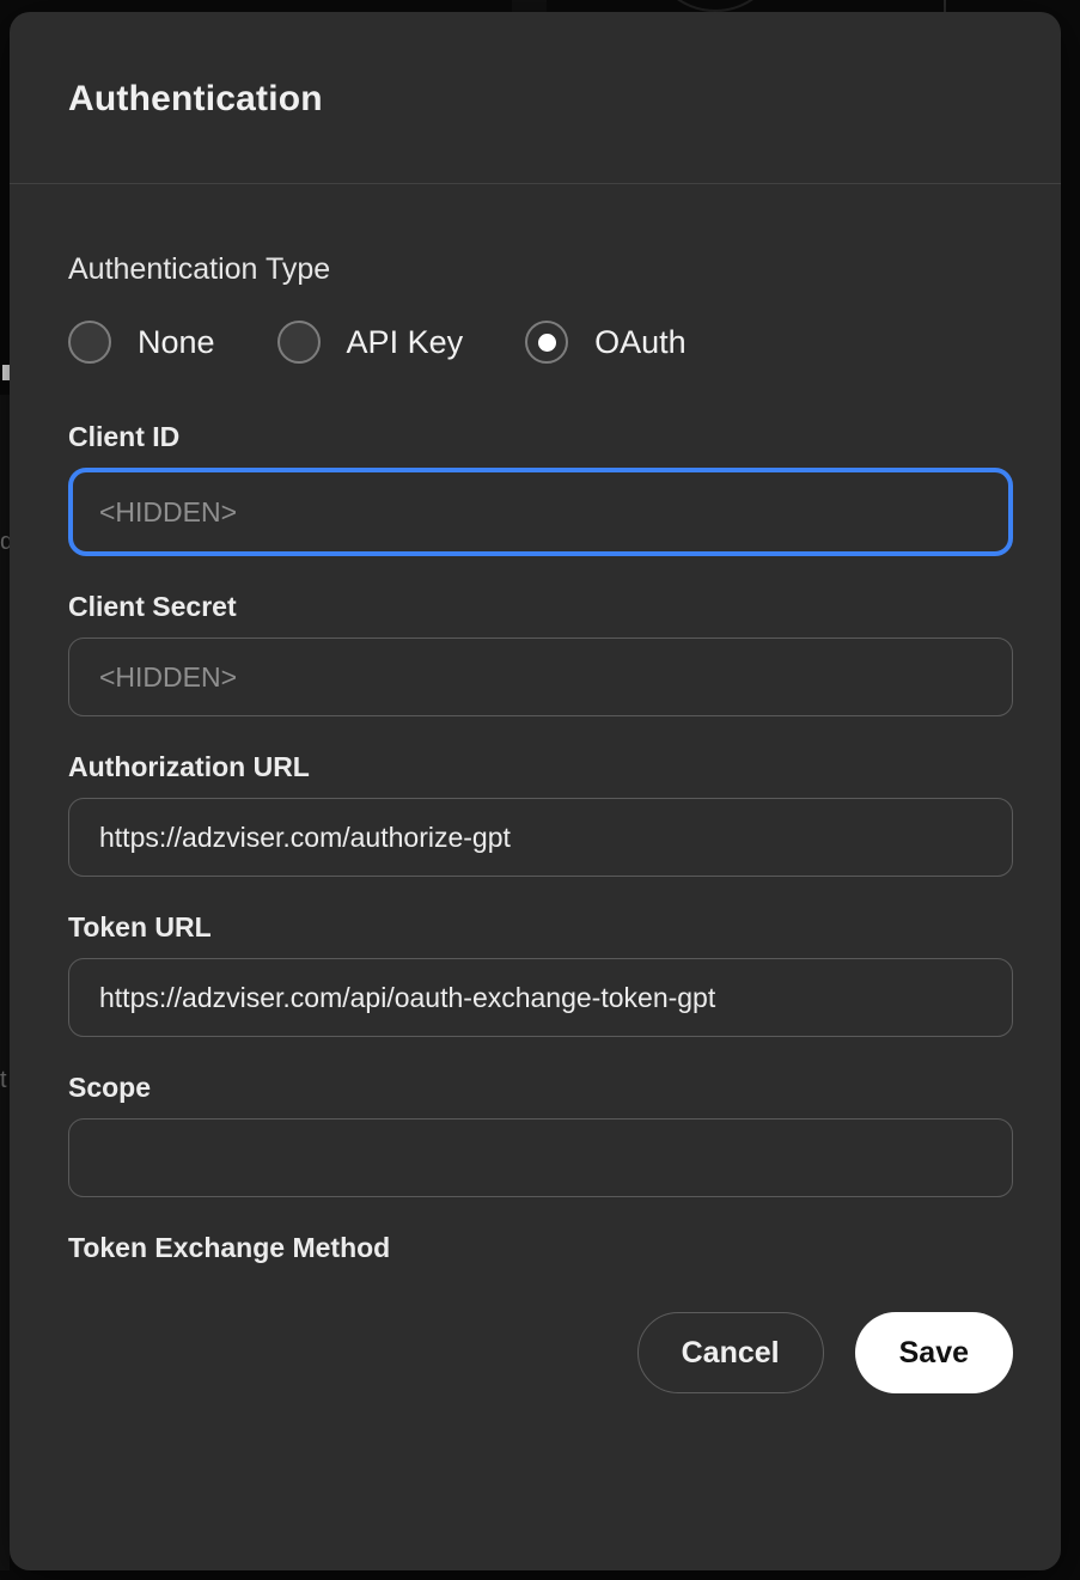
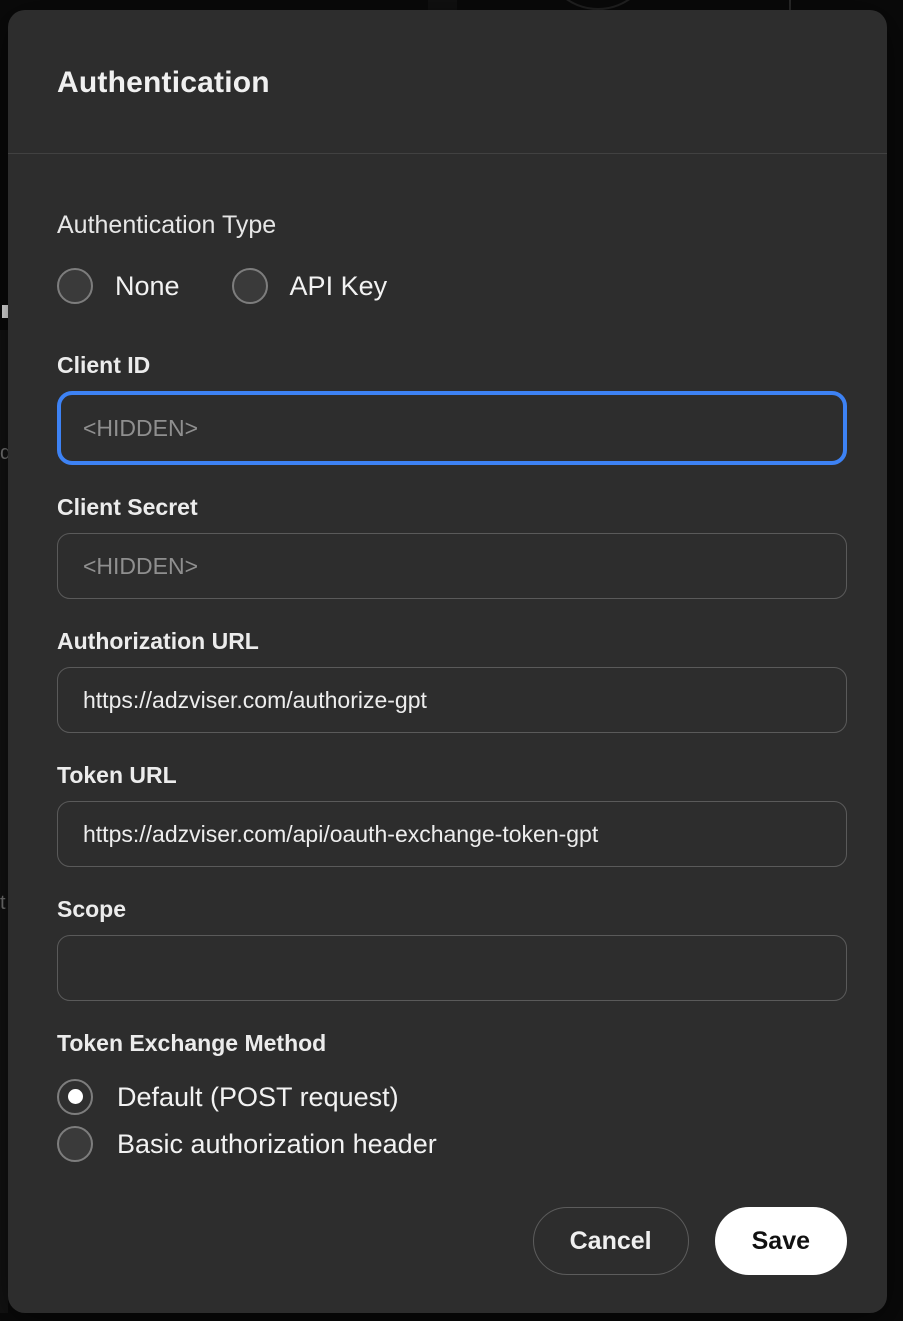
  d
  t
  Authentication
  Authentication Type
  None
  API Key
- OAuth
  Client ID
  <HIDDEN>
  Client Secret
  <HIDDEN>
  Authorization URL
  https://adzviser.com/authorize-gpt
  Token URL
  https://adzviser.com/api/oauth-exchange-token-gpt
  Scope
  Token Exchange Method
+ Default (POST request)
+ Basic authorization header
  Cancel
  Save
